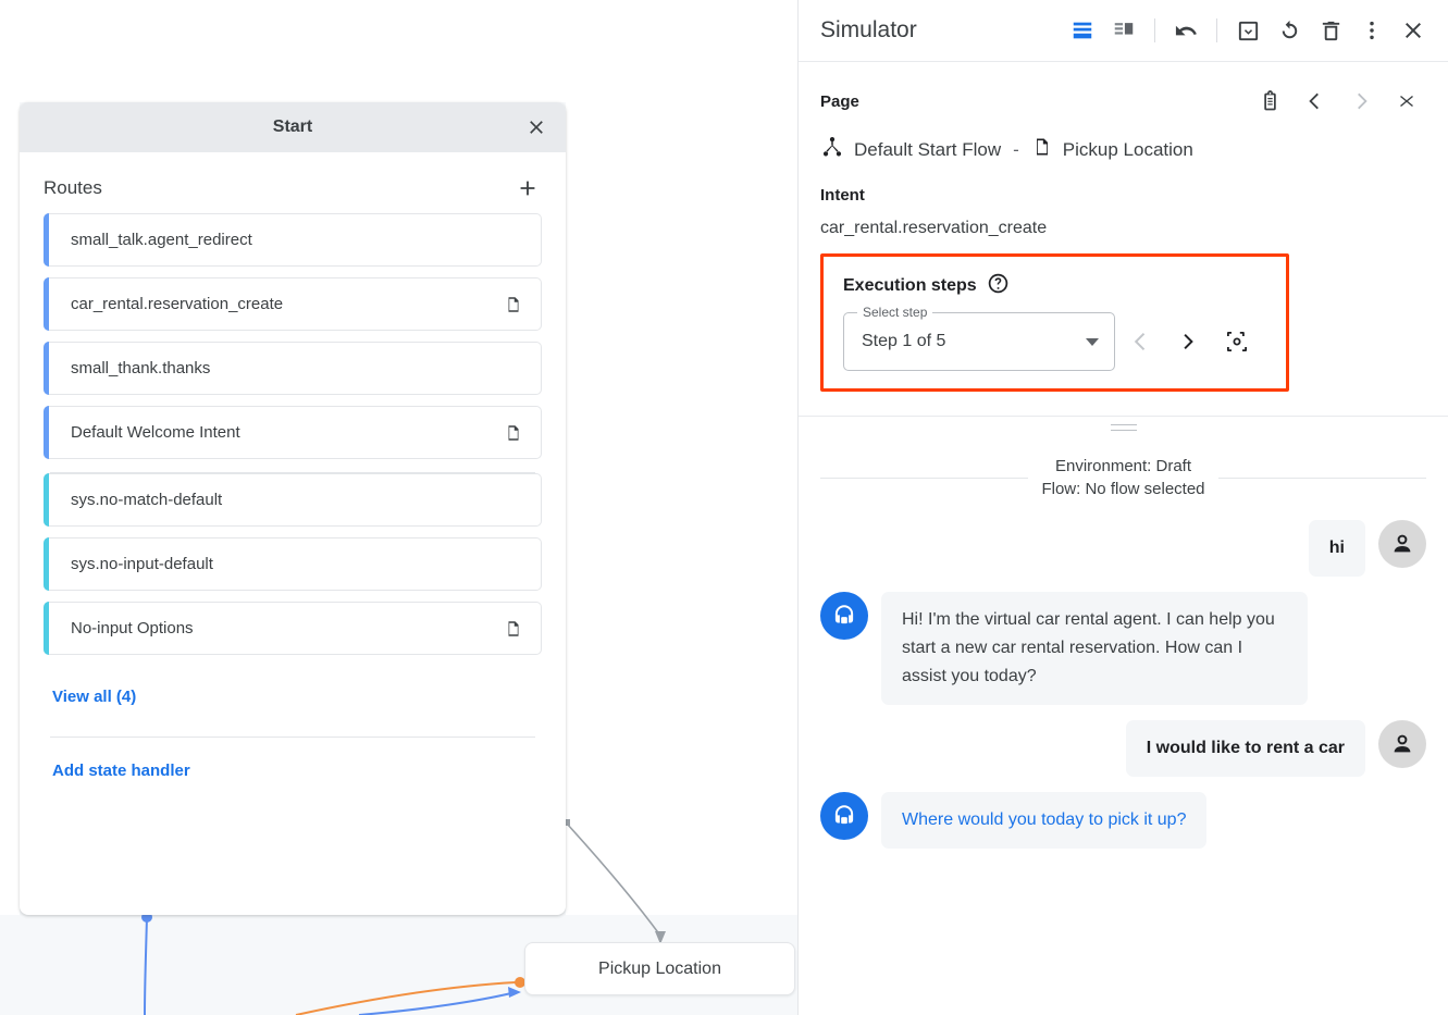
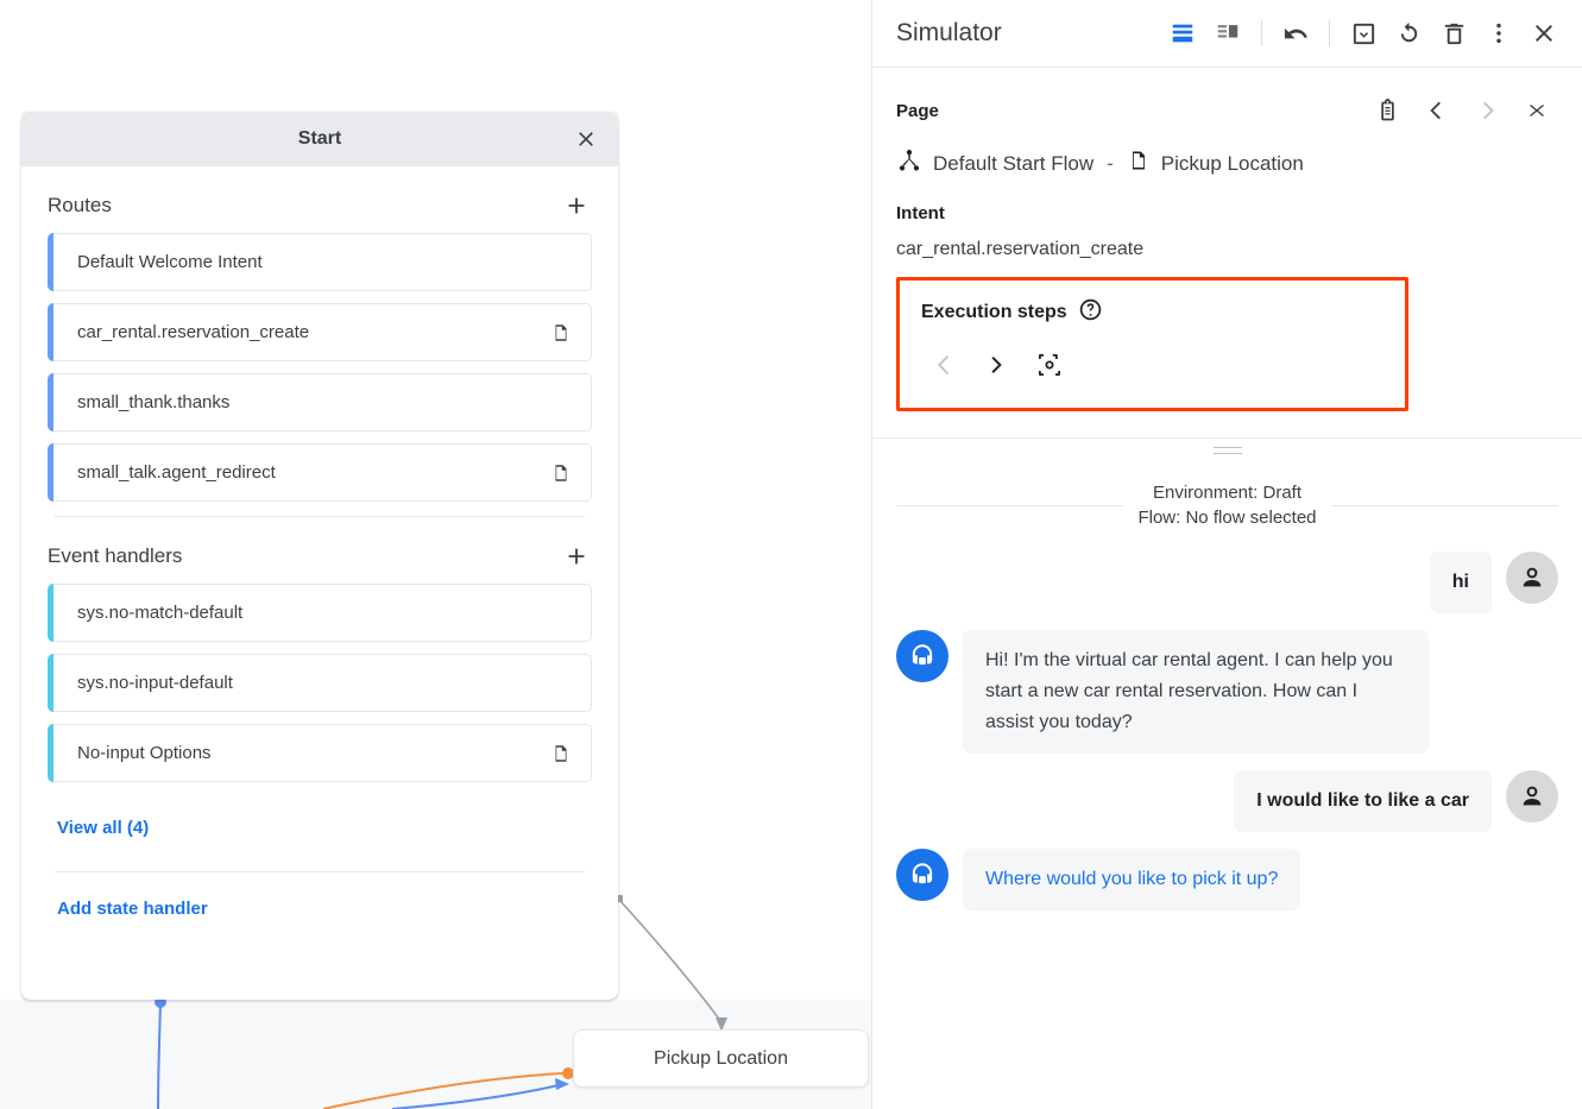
  Start
  Routes
- small_talk.agent_redirect
+ Default Welcome Intent
  car_rental.reservation_create
  small_thank.thanks
- Default Welcome Intent
+ small_talk.agent_redirect
+ Event handlers
  sys.no-match-default
  sys.no-input-default
  No-input Options
  View all (4)
  Add state handler
  Pickup Location
  Simulator
  Page
  Default Start Flow
  -
  Pickup Location
  Intent
  car_rental.reservation_create
  Execution steps
- Select step
- Step 1 of 5
  Environment: Draft
  Flow: No flow selected
  hi
  Hi! I'm the virtual car rental agent. I can help you start a new car rental reservation. How can I assist you today?
- I would like to rent a car
+ I would like to like a car
- Where would you today to pick it up?
+ Where would you like to pick it up?
